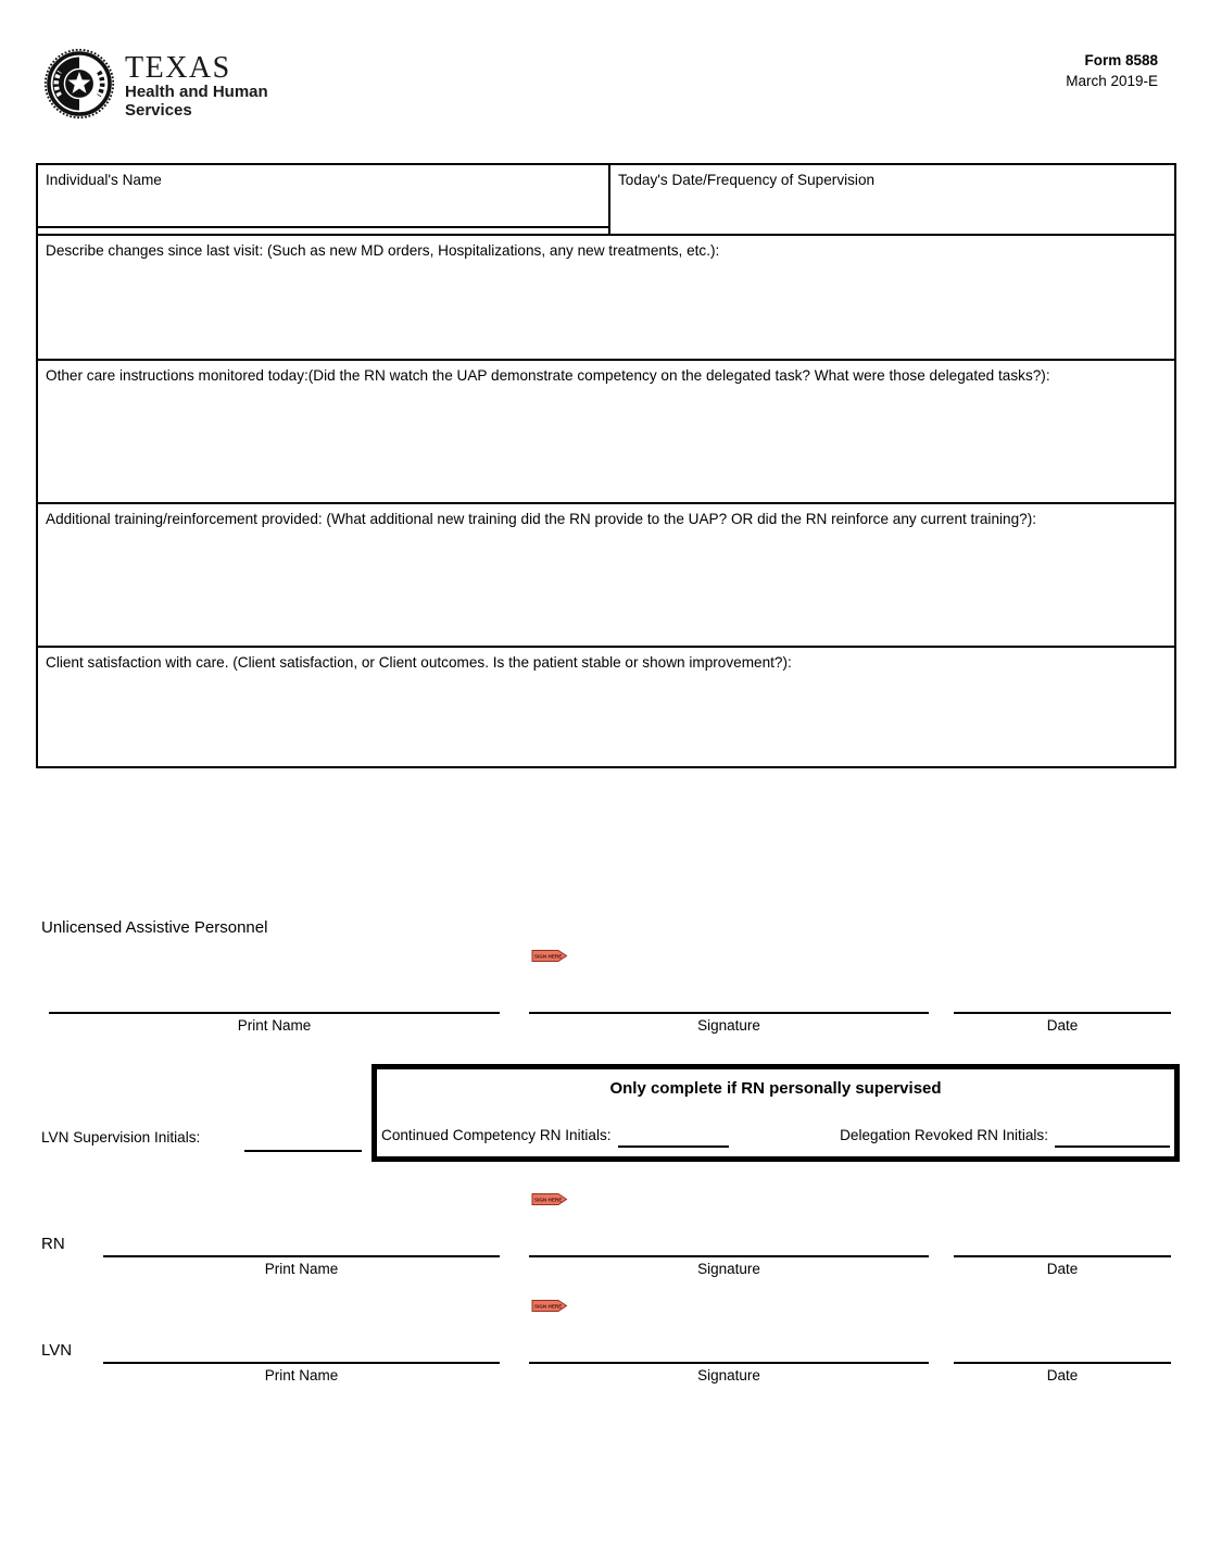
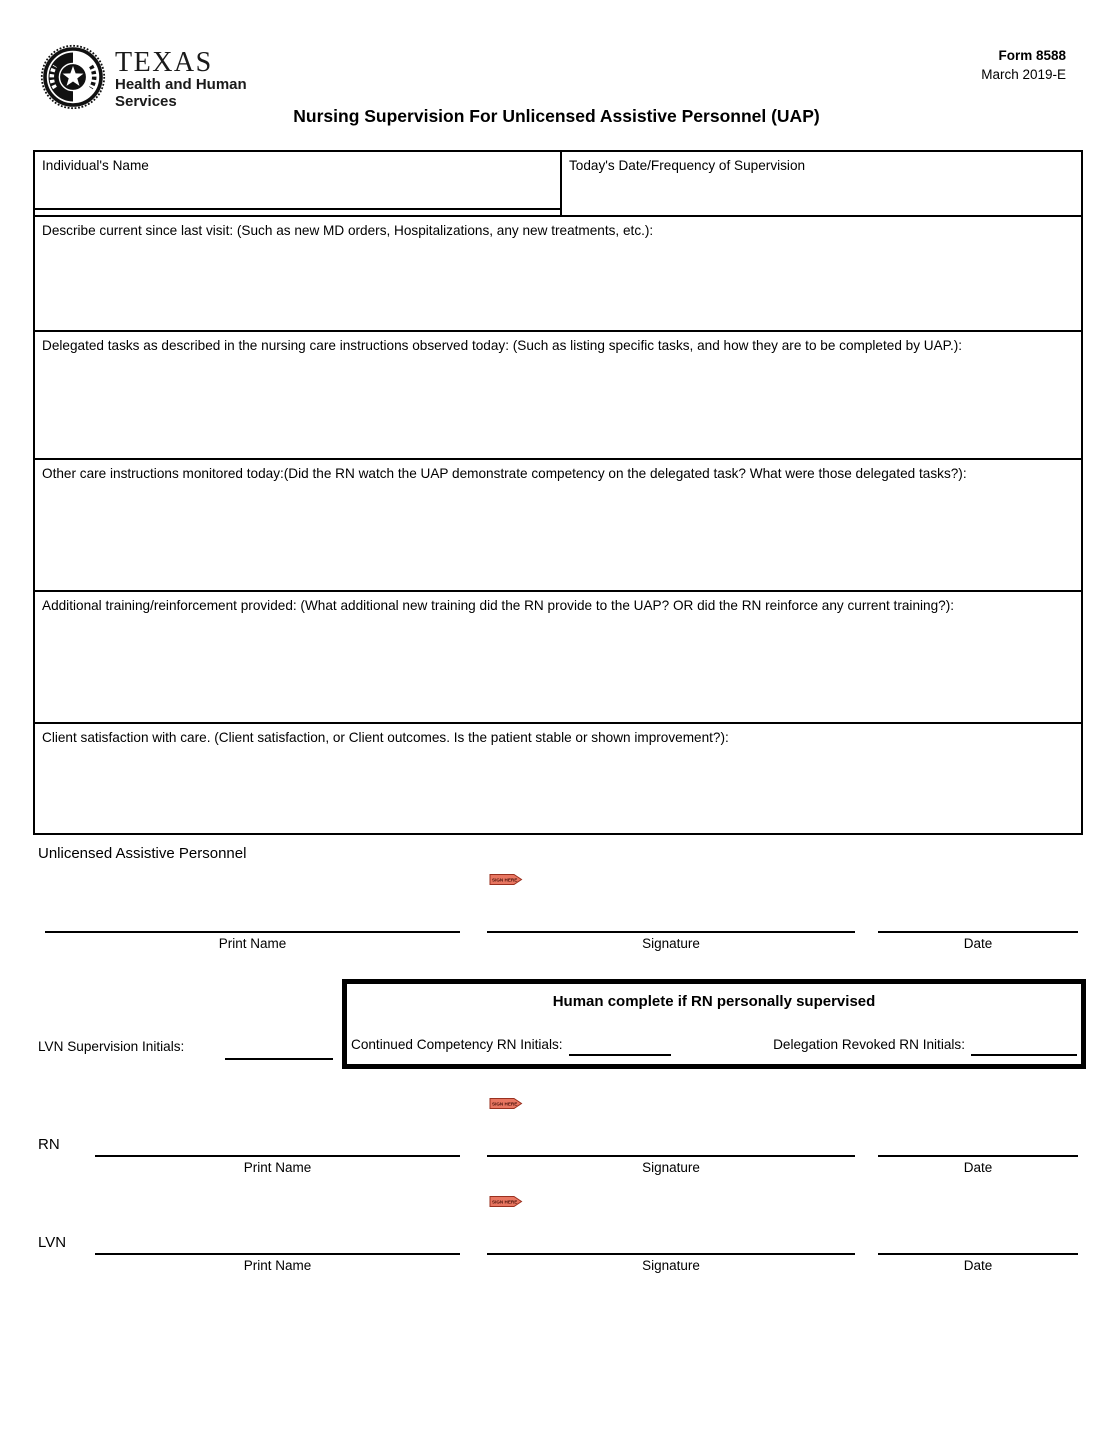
  TEXAS
  Health and Human
  Services
  Form 8588
  March 2019-E
+ Nursing Supervision For Unlicensed Assistive Personnel (UAP)
  Individual's Name
  Today's Date/Frequency of Supervision
- Describe changes since last visit: (Such as new MD orders, Hospitalizations, any new treatments, etc.):
+ Describe current since last visit: (Such as new MD orders, Hospitalizations, any new treatments, etc.):
+ Delegated tasks as described in the nursing care instructions observed today: (Such as listing specific tasks, and how they are to be completed by UAP.):
  Other care instructions monitored today:(Did the RN watch the UAP demonstrate competency on the delegated task? What were those delegated tasks?):
  Additional training/reinforcement provided: (What additional new training did the RN provide to the UAP? OR did the RN reinforce any current training?):
  Client satisfaction with care. (Client satisfaction, or Client outcomes. Is the patient stable or shown improvement?):
  Unlicensed Assistive Personnel
  Print Name
  Signature
  Date
  LVN Supervision Initials:
- Only complete if RN personally supervised
+ Human complete if RN personally supervised
  Continued Competency RN Initials:
  Delegation Revoked RN Initials:
  RN
  Print Name
  Signature
  Date
  LVN
  Print Name
  Signature
  Date
